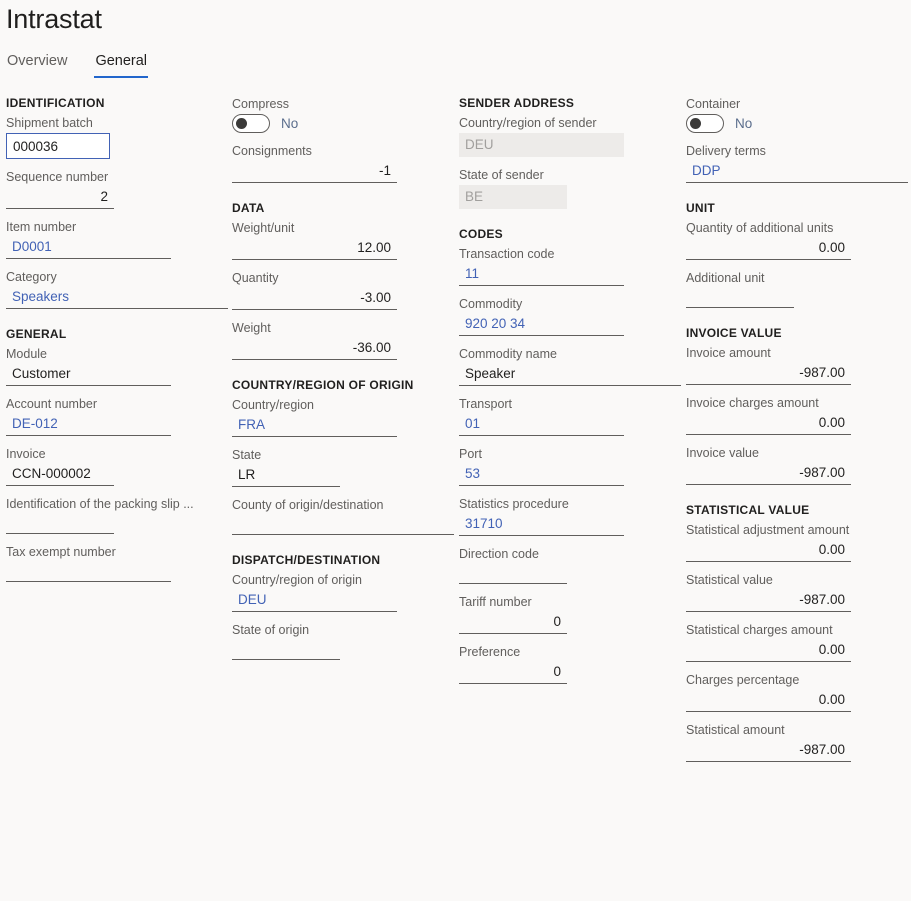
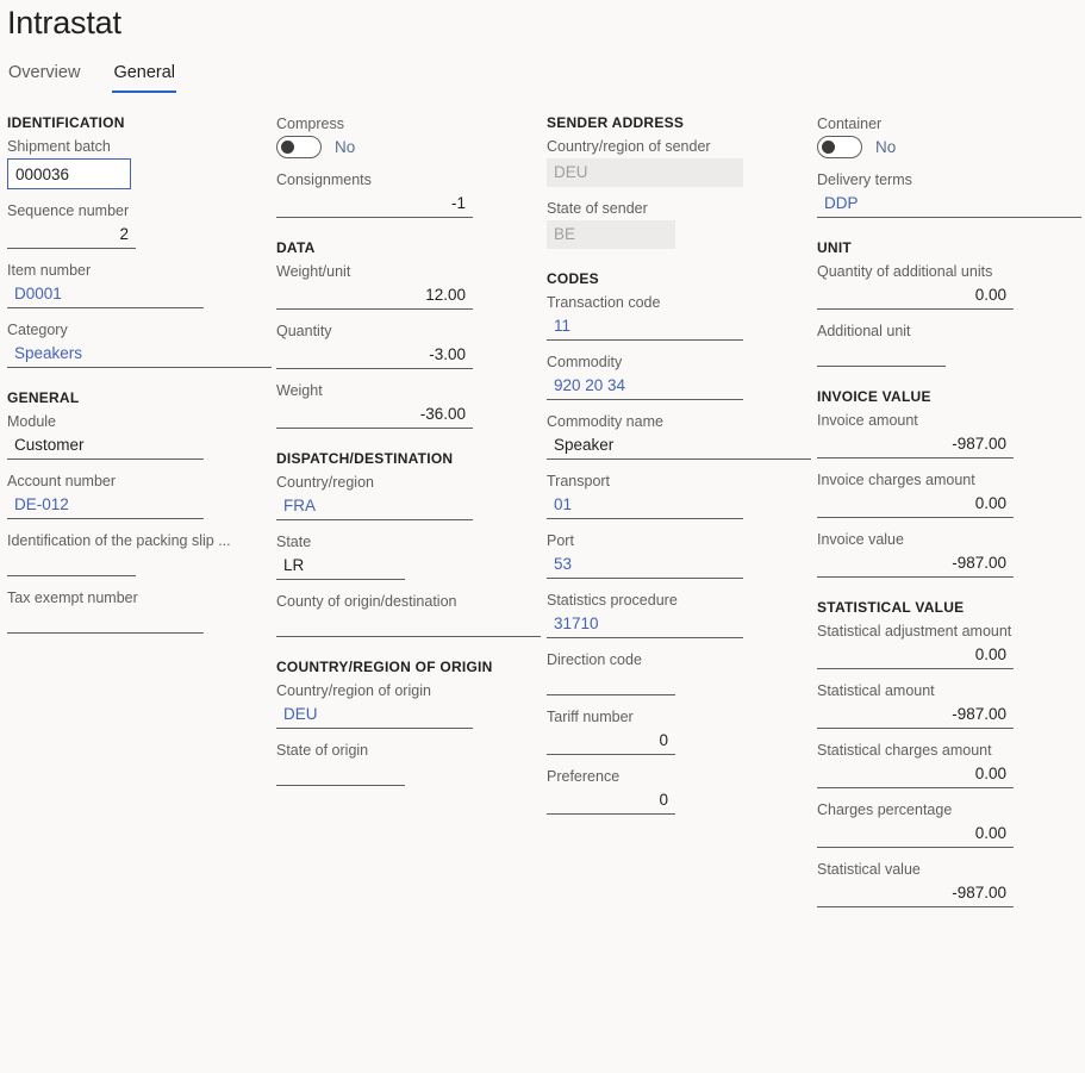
  Intrastat
  Overview
  General
  IDENTIFICATION
  Shipment batch
  000036
  Sequence number
  2
  Item number
  D0001
  Category
  Speakers
  GENERAL
  Module
  Customer
  Account number
  DE-012
- Invoice
- CCN-000002
  Identification of the packing slip ...
  Tax exempt number
  Compress
  No
  Consignments
  -1
  DATA
  Weight/unit
  12.00
  Quantity
  -3.00
  Weight
  -36.00
- COUNTRY/REGION OF ORIGIN
+ DISPATCH/DESTINATION
  Country/region
  FRA
  State
  LR
  County of origin/destination
- DISPATCH/DESTINATION
+ COUNTRY/REGION OF ORIGIN
  Country/region of origin
  DEU
  State of origin
  SENDER ADDRESS
  Country/region of sender
  DEU
  State of sender
  BE
  CODES
  Transaction code
  11
  Commodity
  920 20 34
  Commodity name
  Speaker
  Transport
  01
  Port
  53
  Statistics procedure
  31710
  Direction code
  Tariff number
  0
  Preference
  0
  Container
  No
  Delivery terms
  DDP
  UNIT
  Quantity of additional units
  0.00
  Additional unit
  INVOICE VALUE
  Invoice amount
  -987.00
  Invoice charges amount
  0.00
  Invoice value
  -987.00
  STATISTICAL VALUE
  Statistical adjustment amount
  0.00
- Statistical value
+ Statistical amount
  -987.00
  Statistical charges amount
  0.00
  Charges percentage
  0.00
- Statistical amount
+ Statistical value
  -987.00
